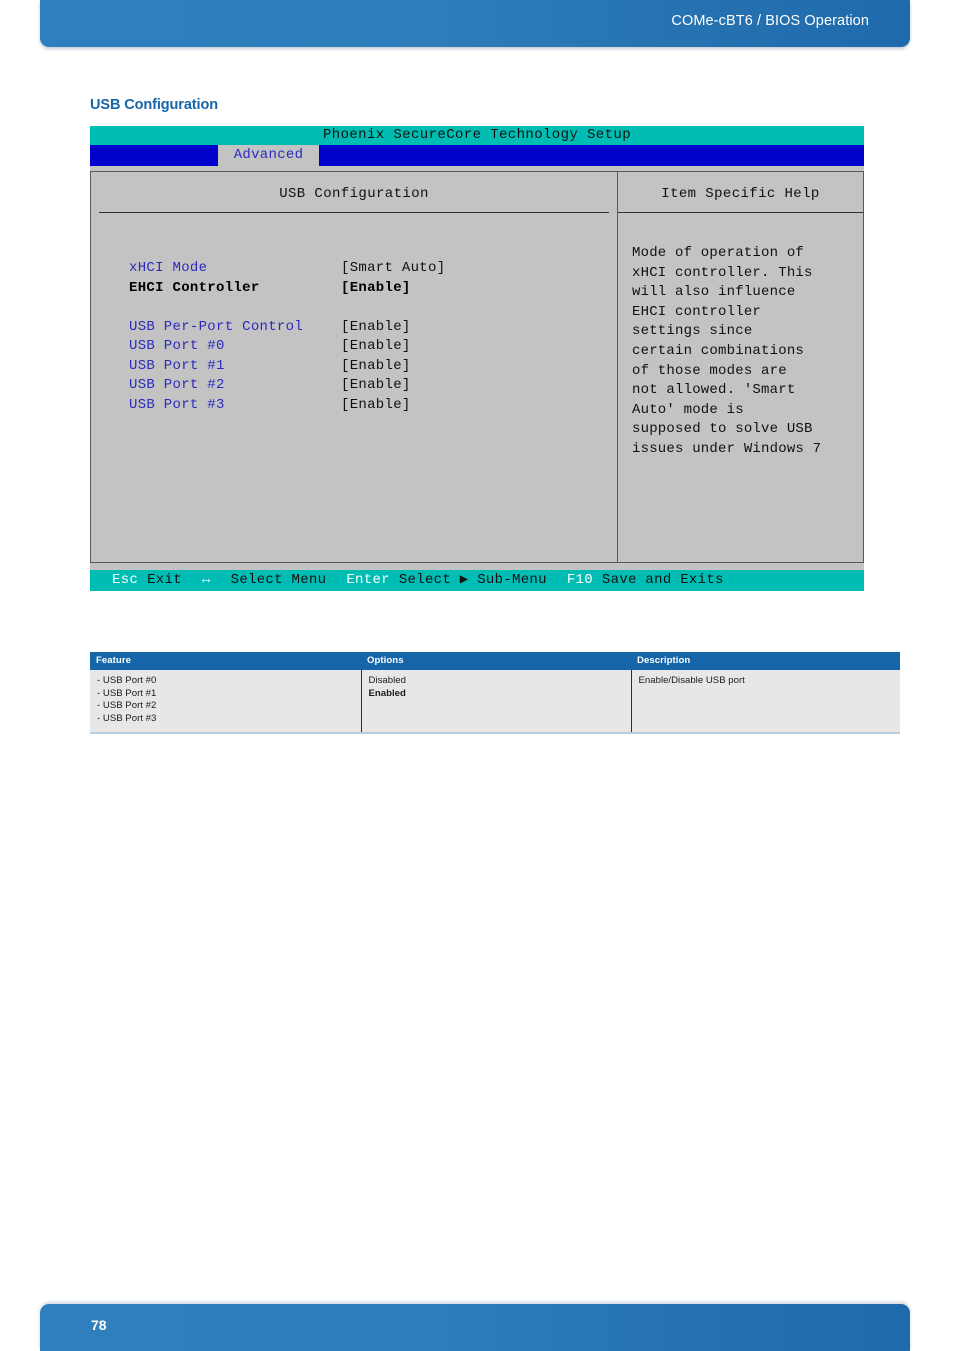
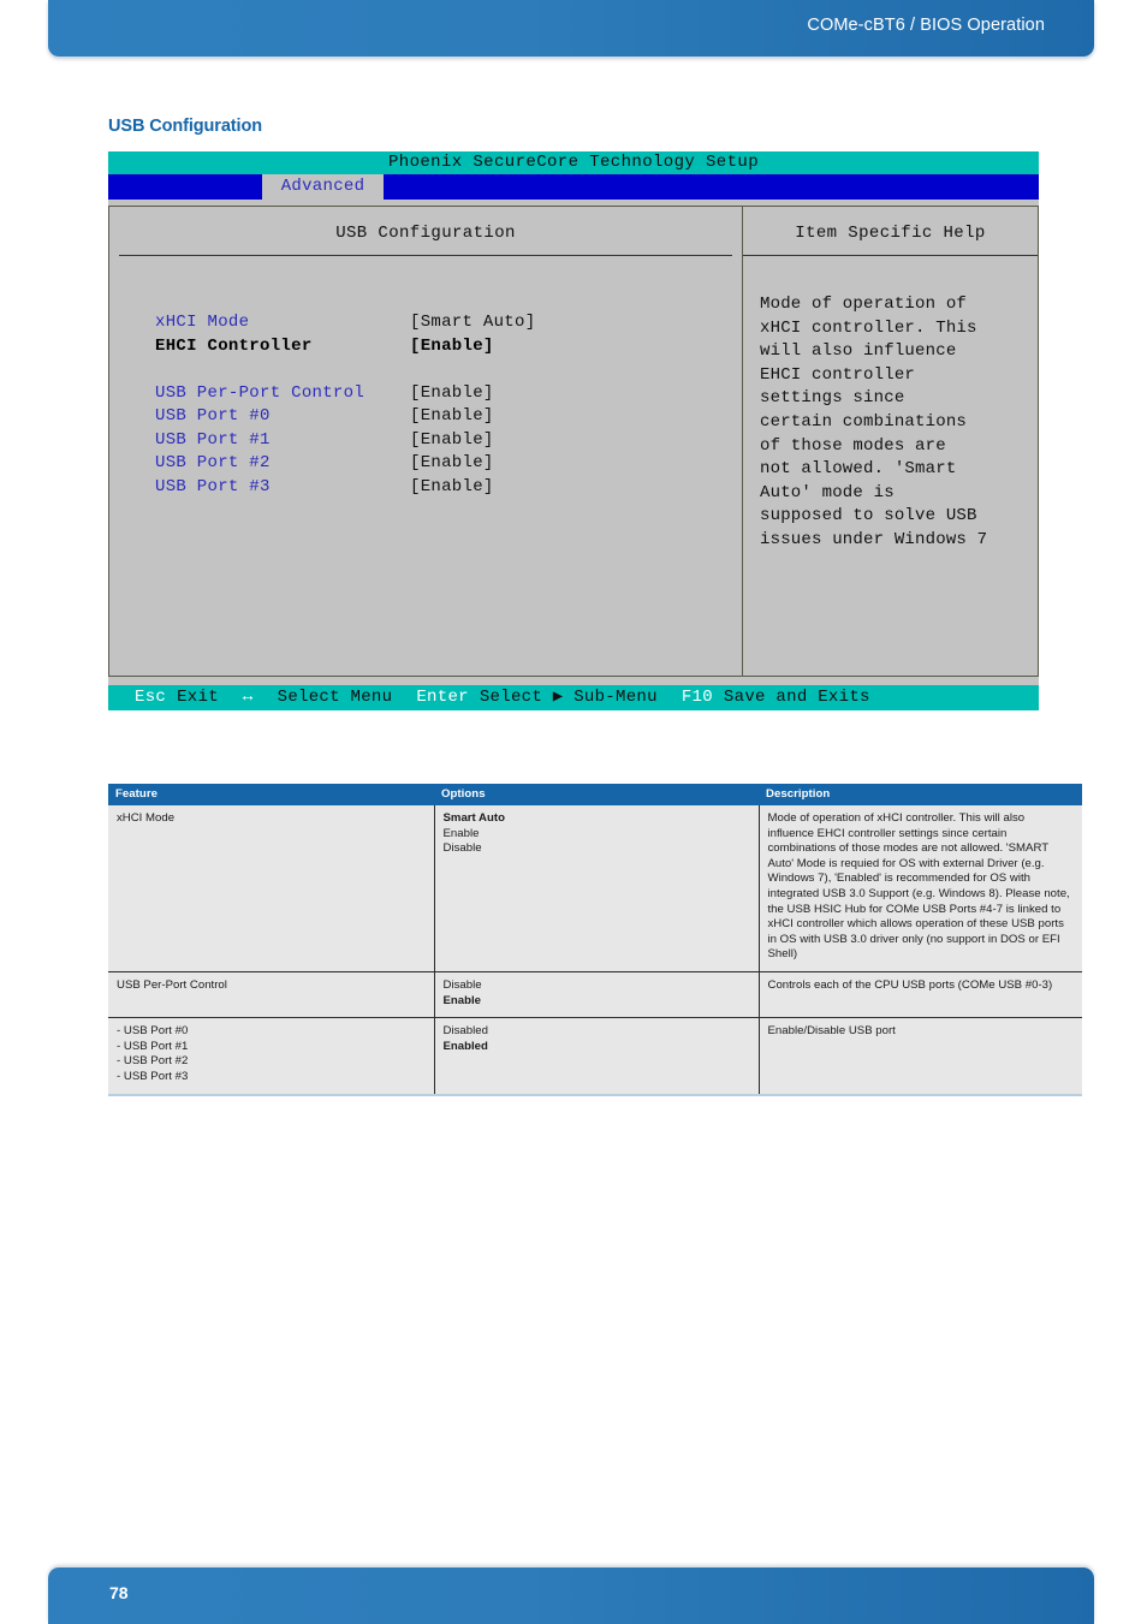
  COMe-cBT6 / BIOS Operation
  USB Configuration
  Phoenix SecureCore Technology Setup
  Advanced
  USB Configuration
  xHCI Mode
  [Smart Auto]
  EHCI Controller
  [Enable]
  USB Per-Port Control
  [Enable]
  USB Port #0
  [Enable]
  USB Port #1
  [Enable]
  USB Port #2
  [Enable]
  USB Port #3
  [Enable]
  Item Specific Help
  Mode of operation of
  xHCI controller. This
  will also influence
  EHCI controller
  settings since
  certain combinations
  of those modes are
  not allowed. 'Smart
  Auto' mode is
  supposed to solve USB
  issues under Windows 7
  Esc Exit ↔ Select Menu Enter Select ▶ Sub-Menu F10 Save and Exits
  Feature	Options	Description
+ xHCI Mode	Smart Auto Enable Disable	Mode of operation of xHCI controller. This will also influence EHCI controller settings since certain combinations of those modes are not allowed. 'SMART Auto' Mode is requied for OS with external Driver (e.g. Windows 7), 'Enabled' is recommended for OS with integrated USB 3.0 Support (e.g. Windows 8). Please note, the USB HSIC Hub for COMe USB Ports #4-7 is linked to xHCI controller which allows operation of these USB ports in OS with USB 3.0 driver only (no support in DOS or EFI Shell)
+ USB Per-Port Control	Disable Enable	Controls each of the CPU USB ports (COMe USB #0-3)
  - USB Port #0 - USB Port #1 - USB Port #2 - USB Port #3	Disabled Enabled	Enable/Disable USB port
  78
